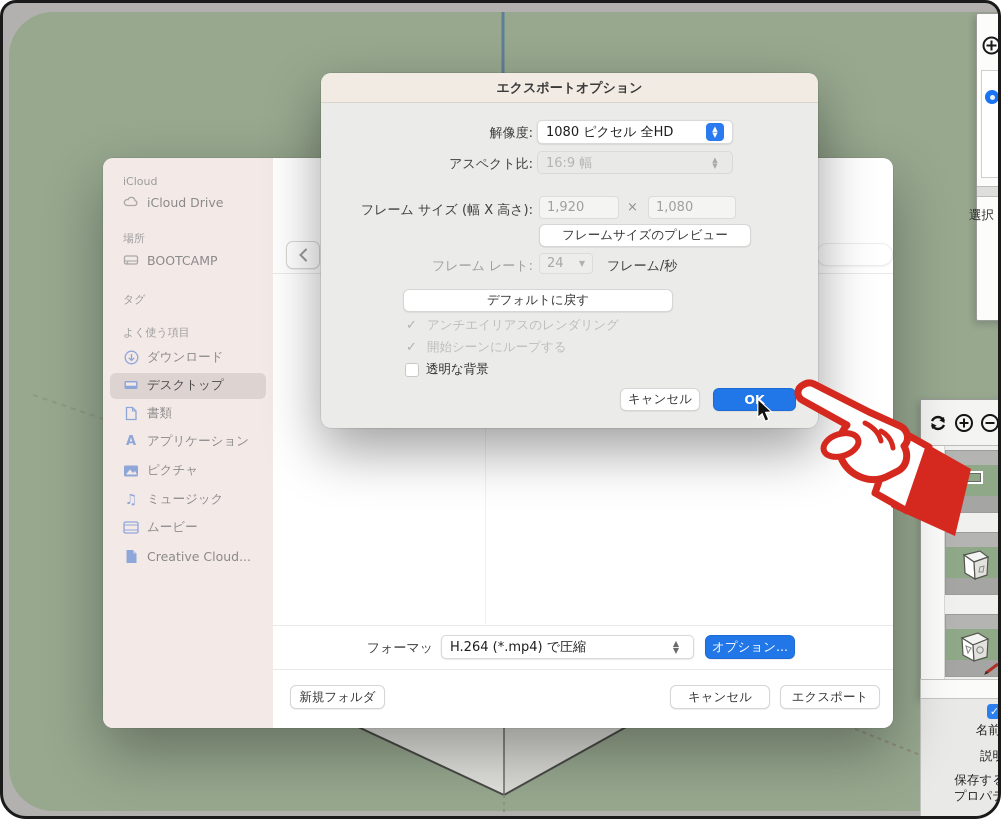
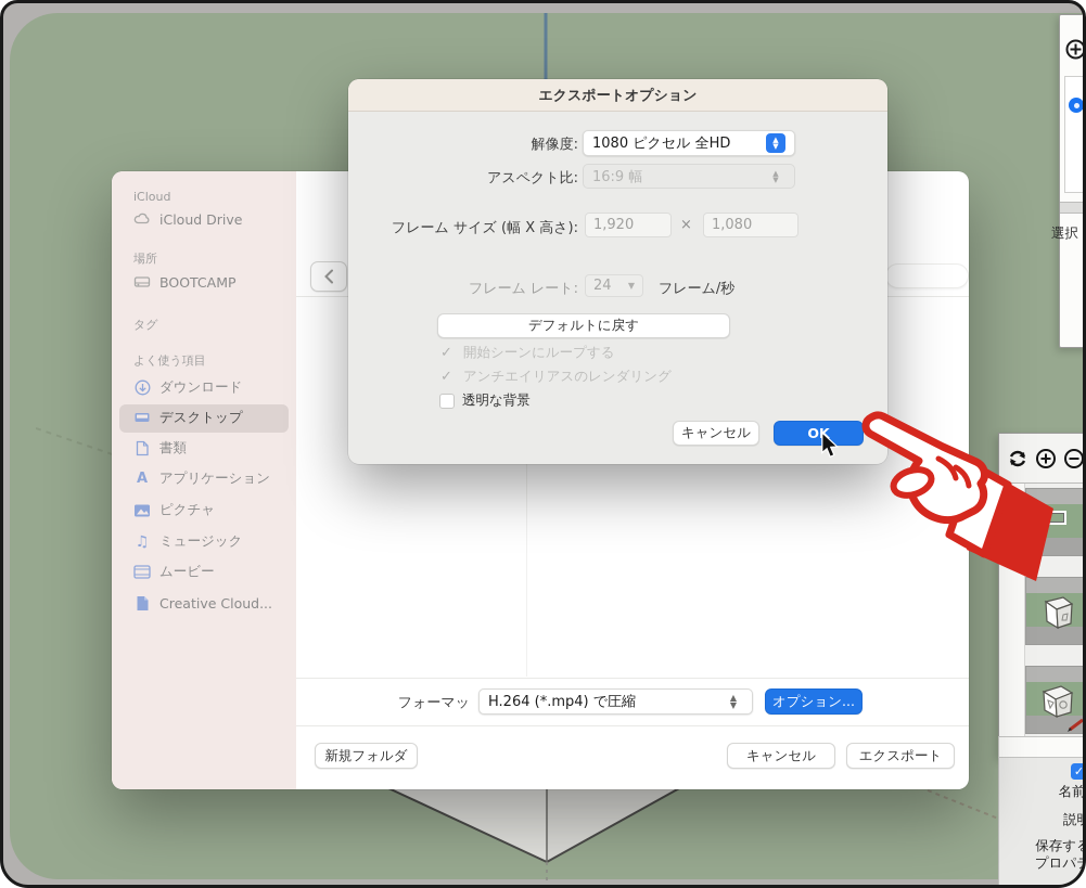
  選択
  ✓
  保存す
  iCloud
  iCloud Drive
  場所
  BOOTCAMP
  タグ
  よく使う項目
  ダウンロード
  デスクトップ
  書類
  A
  アプリケーション
  ピクチャ
  ♫
  ミュージック
  ムービー
  Creative Cloud...
  フォーマッ
  H.264 (*.mp4) で圧縮
  ▲
  ▼
  オプション...
  新規フォルダ
  キャンセル
  エクスポート
  エクスポートオプション
  解像度:
  1080 ピクセル 全HD
  ▲
  ▼
  アスペクト比:
  16:9 幅
  ▲
  ▼
  フレーム サイズ (幅 X 高さ):
  1,920
  ×
  1,080
- フレームサイズのプレビュー
  フレーム レート:
  24
  ▼
  フレーム/秒
  デフォルトに戻す
  ✓
- アンチエイリアスのレンダリング
+ 開始シーンにループする
  ✓
- 開始シーンにループする
+ アンチエイリアスのレンダリング
  透明な背景
  キャンセル
  OK
